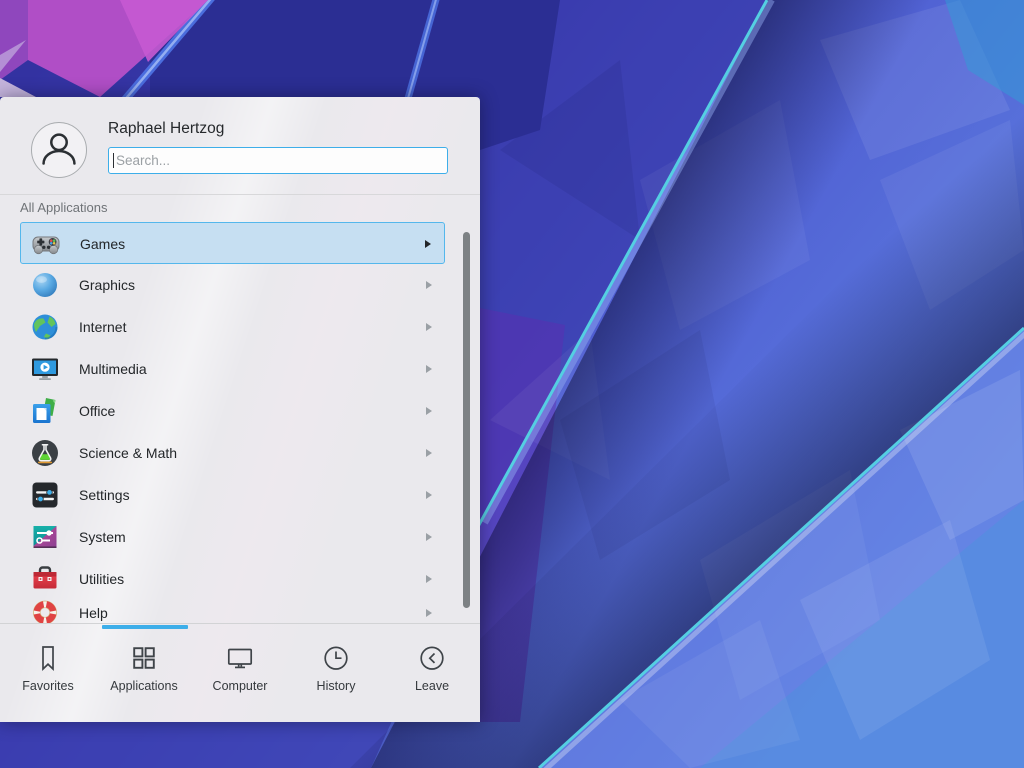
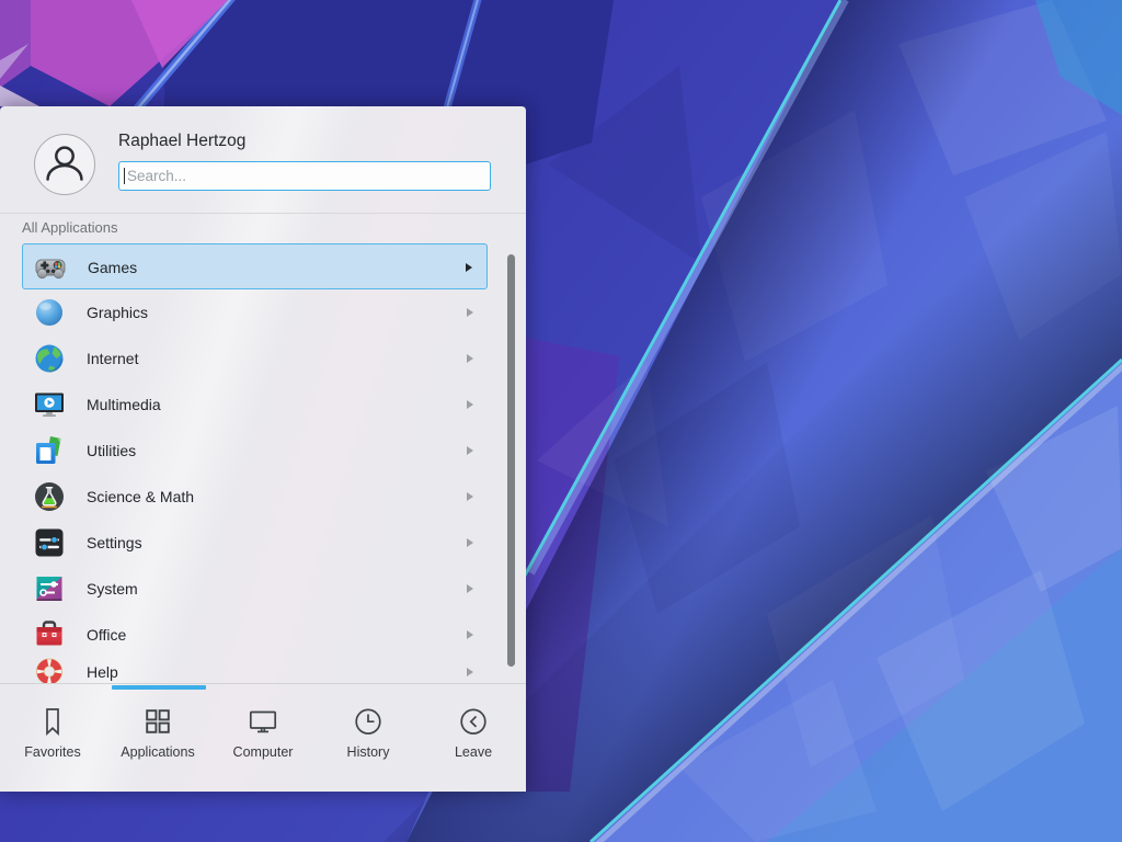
  Raphael Hertzog
  Search...
  All Applications
  Games
  Graphics
  Internet
  Multimedia
- Office
+ Utilities
  Science & Math
  Settings
  System
- Utilities
+ Office
  Help
  Favorites
  Applications
  Computer
  History
  Leave
